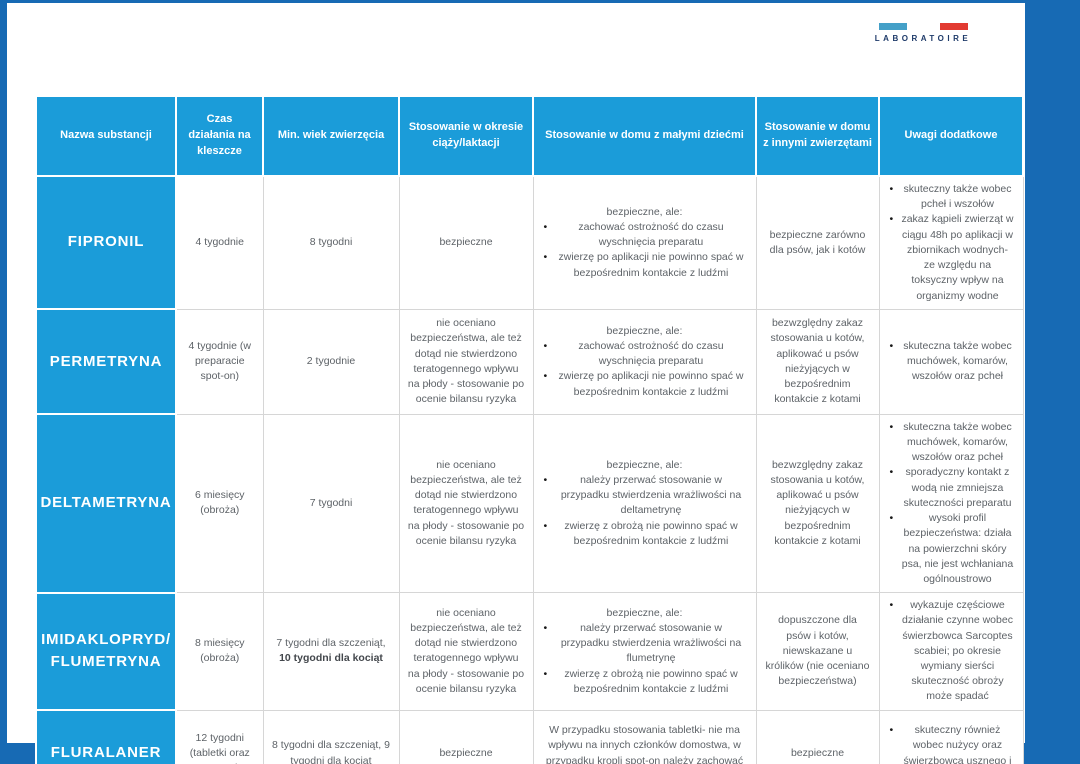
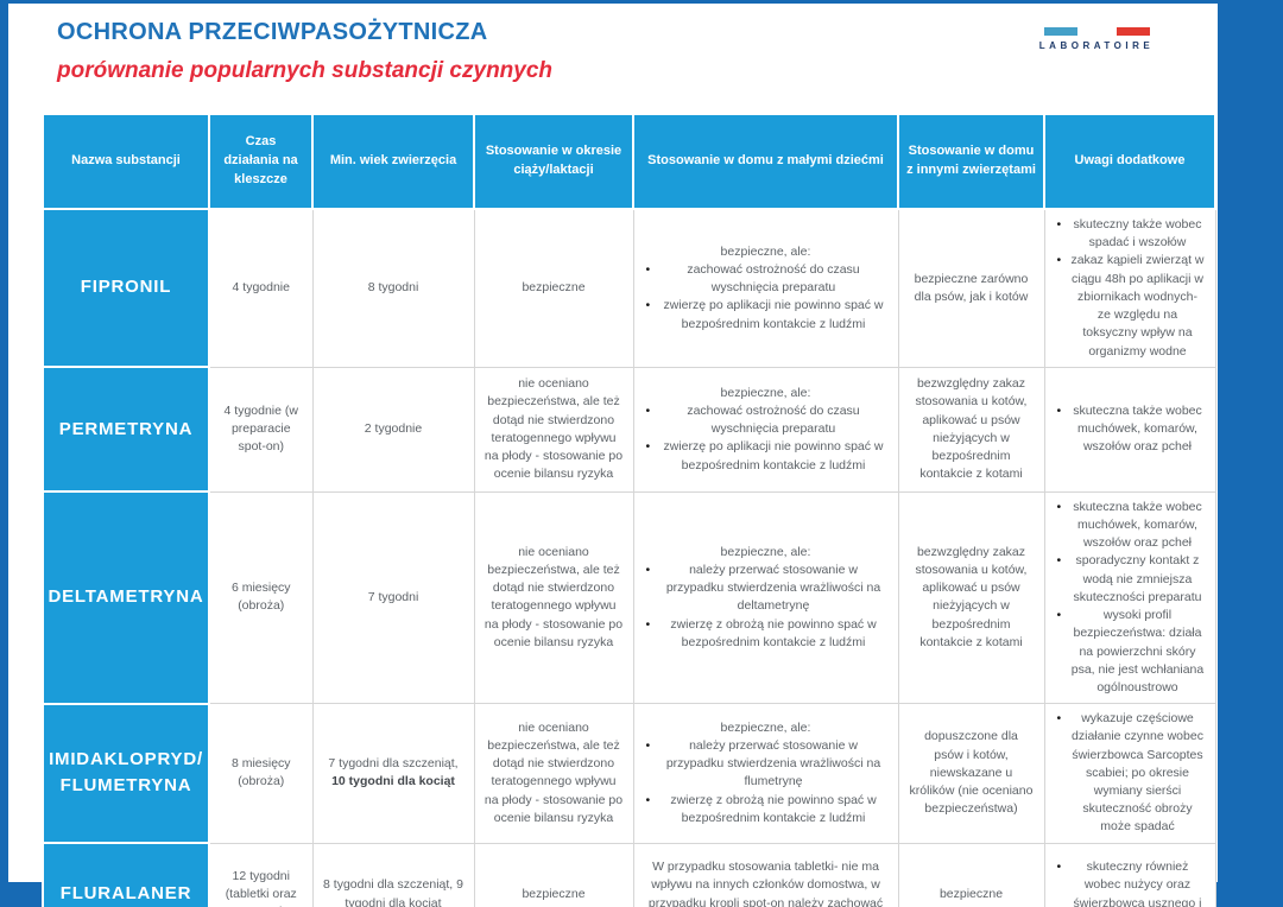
+ OCHRONA PRZECIWPASOŻYTNICZA
+ porównanie popularnych substancji czynnych
  LABORATOIRE
  Nazwa substancji	Czas działania na kleszcze	Min. wiek zwierzęcia	Stosowanie w okresie ciąży/laktacji	Stosowanie w domu z małymi dziećmi	Stosowanie w domu z innymi zwierzętami	Uwagi dodatkowe
- FIPRONIL	4 tygodnie	8 tygodni	bezpieczne	bezpieczne, ale:zachować ostrożność do czasu wyschnięcia preparatuzwierzę po aplikacji nie powinno spać w bezpośrednim kontakcie z ludźmi	bezpieczne zarówno dla psów, jak i kotów	skuteczny także wobec pcheł i wszołówzakaz kąpieli zwierząt w ciągu 48h po aplikacji w zbiornikach wodnych- ze względu na toksyczny wpływ na organizmy wodne
+ FIPRONIL	4 tygodnie	8 tygodni	bezpieczne	bezpieczne, ale:zachować ostrożność do czasu wyschnięcia preparatuzwierzę po aplikacji nie powinno spać w bezpośrednim kontakcie z ludźmi	bezpieczne zarówno dla psów, jak i kotów	skuteczny także wobec spadać i wszołówzakaz kąpieli zwierząt w ciągu 48h po aplikacji w zbiornikach wodnych- ze względu na toksyczny wpływ na organizmy wodne
  PERMETRYNA	4 tygodnie (w preparacie spot-on)	2 tygodnie	nie oceniano bezpieczeństwa, ale też dotąd nie stwierdzono teratogennego wpływu na płody - stosowanie po ocenie bilansu ryzyka	bezpieczne, ale:zachować ostrożność do czasu wyschnięcia preparatuzwierzę po aplikacji nie powinno spać w bezpośrednim kontakcie z ludźmi	bezwzględny zakaz stosowania u kotów, aplikować u psów nieżyjących w bezpośrednim kontakcie z kotami	skuteczna także wobec muchówek, komarów, wszołów oraz pcheł
  DELTAMETRYNA	6 miesięcy (obroża)	7 tygodni	nie oceniano bezpieczeństwa, ale też dotąd nie stwierdzono teratogennego wpływu na płody - stosowanie po ocenie bilansu ryzyka	bezpieczne, ale:należy przerwać stosowanie w przypadku stwierdzenia wrażliwości na deltametrynęzwierzę z obrożą nie powinno spać w bezpośrednim kontakcie z ludźmi	bezwzględny zakaz stosowania u kotów, aplikować u psów nieżyjących w bezpośrednim kontakcie z kotami	skuteczna także wobec muchówek, komarów, wszołów oraz pchełsporadyczny kontakt z wodą nie zmniejsza skuteczności preparatuwysoki profil bezpieczeństwa: działa na powierzchni skóry psa, nie jest wchłaniana ogólnoustrowo
  IMIDAKLOPRYD/ FLUMETRYNA	8 miesięcy (obroża)	7 tygodni dla szczeniąt,10 tygodni dla kociąt	nie oceniano bezpieczeństwa, ale też dotąd nie stwierdzono teratogennego wpływu na płody - stosowanie po ocenie bilansu ryzyka	bezpieczne, ale:należy przerwać stosowanie w przypadku stwierdzenia wrażliwości na flumetrynęzwierzę z obrożą nie powinno spać w bezpośrednim kontakcie z ludźmi	dopuszczone dla psów i kotów, niewskazane u królików (nie oceniano bezpieczeństwa)	wykazuje częściowe działanie czynne wobec świerzbowca Sarcoptes scabiei; po okresie wymiany sierści skuteczność obroży może spadać
  FLURALANER	12 tygodni (tabletki oraz	8 tygodni dla szczeniąt, 9 tygodni dla kociąt	bezpieczne	W przypadku stosowania tabletki- nie ma wpływu na innych członków domostwa, w przypadku kropli spot-on należy zachować	bezpieczne	skuteczny również wobec nużycy oraz świerzbowca usznego i
